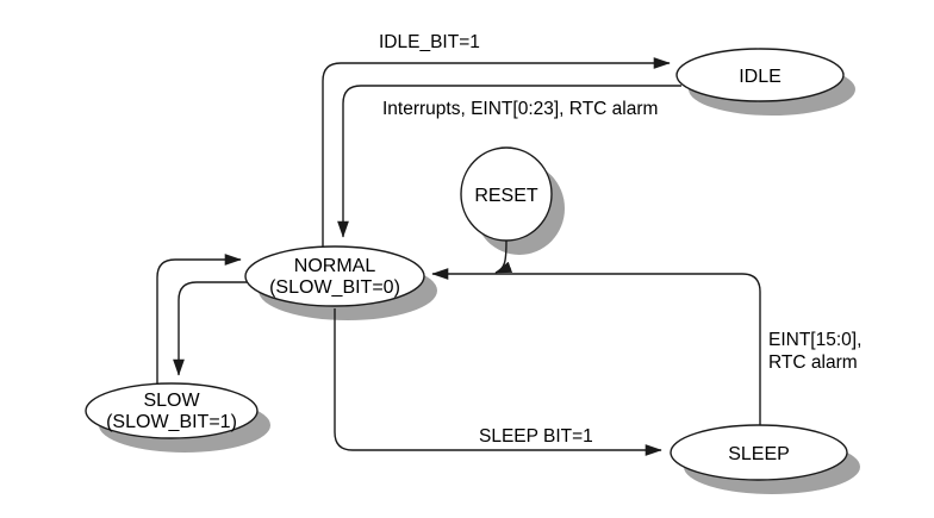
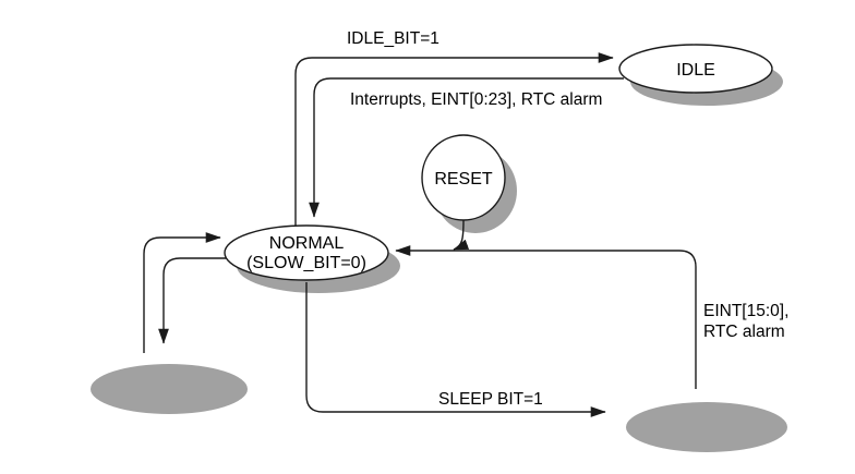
  IDLE
  RESET
  NORMAL
  (SLOW_BIT=0)
- SLOW
- (SLOW_BIT=1)
- SLEEP
  IDLE_BIT=1
  Interrupts, EINT[0:23], RTC alarm
  EINT[15:0],
  RTC alarm
  SLEEP BIT=1
